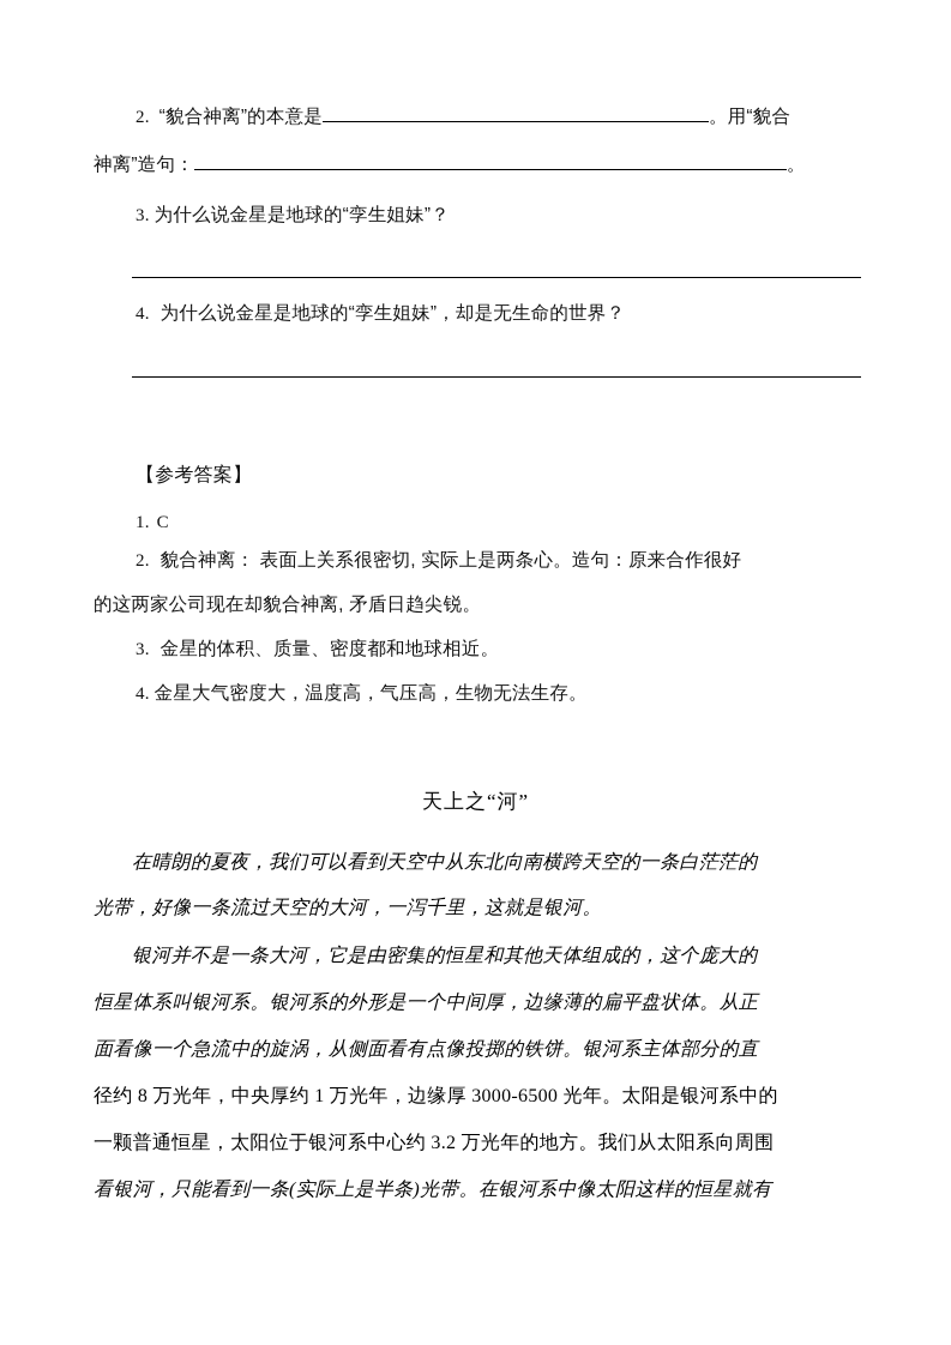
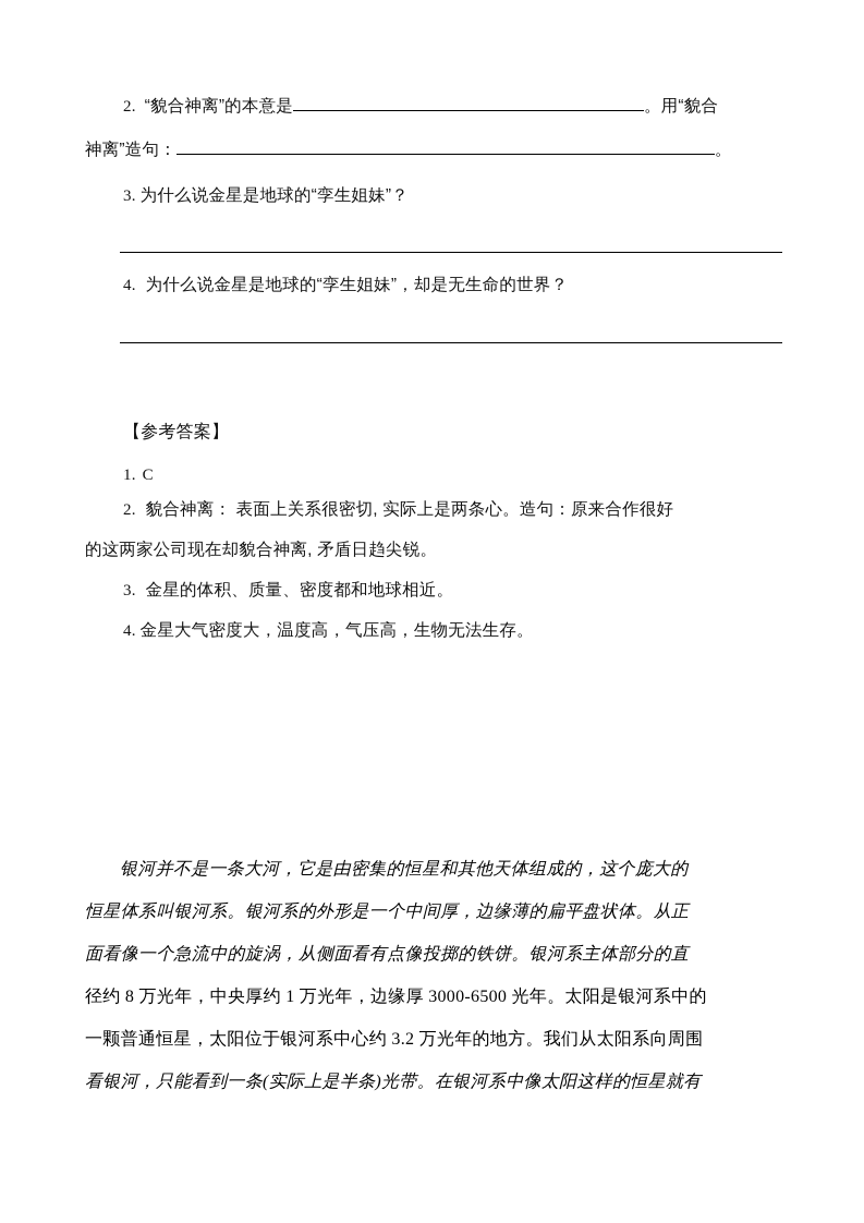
  2. “貌合神离”的本意是 。用“貌合
  神离”造句： 。
  3. 为什么说金星是地球的“孪生姐妹”？
  4. 为什么说金星是地球的“孪生姐妹”，却是无生命的世界？
  【参考答案】
  1. C
  2. 貌合神离： 表面上关系很密切, 实际上是两条心。造句：原来合作很好
  的这两家公司现在却貌合神离, 矛盾日趋尖锐。
  3. 金星的体积、质量、密度都和地球相近。
  4. 金星大气密度大，温度高，气压高，生物无法生存。
- 天上之“河”
- 在晴朗的夏夜，我们可以看到天空中从东北向南横跨天空的一条白茫茫的
- 光带，好像一条流过天空的大河，一泻千里，这就是银河。
  银河并不是一条大河，它是由密集的恒星和其他天体组成的，这个庞大的
  恒星体系叫银河系。银河系的外形是一个中间厚，边缘薄的扁平盘状体。从正
  面看像一个急流中的旋涡，从侧面看有点像投掷的铁饼。银河系主体部分的直
  径约 8 万光年，中央厚约 1 万光年，边缘厚 3000-6500 光年。太阳是银河系中的
  一颗普通恒星，太阳位于银河系中心约 3.2 万光年的地方。我们从太阳系向周围
  看银河，只能看到一条(实际上是半条)光带。在银河系中像太阳这样的恒星就有
